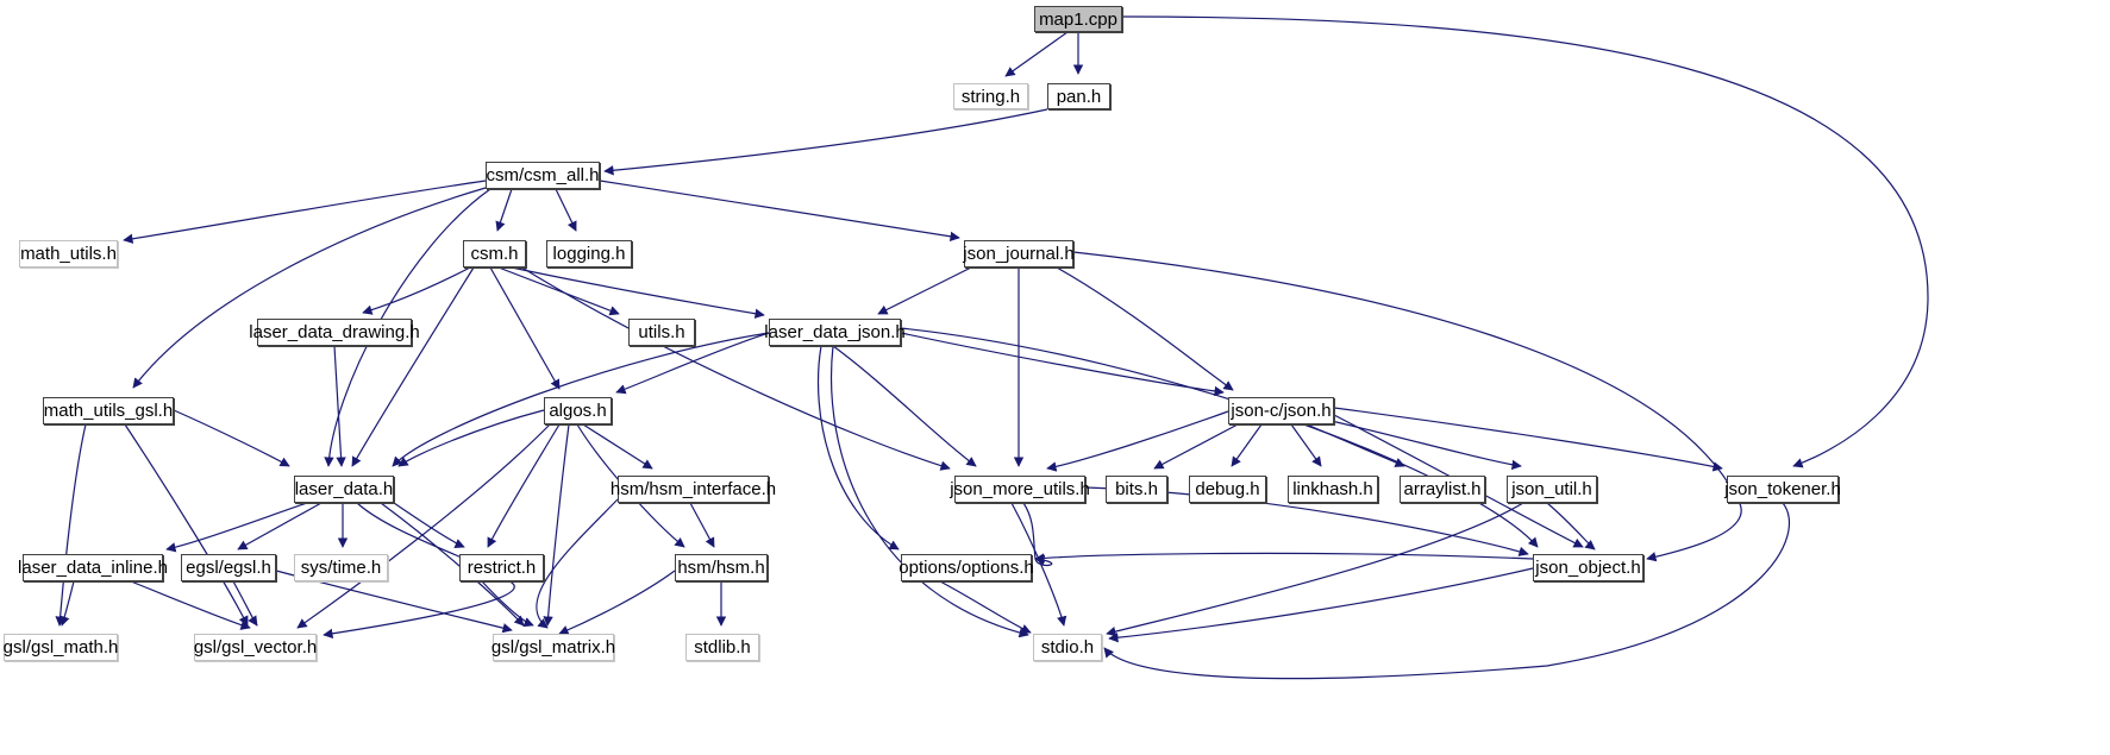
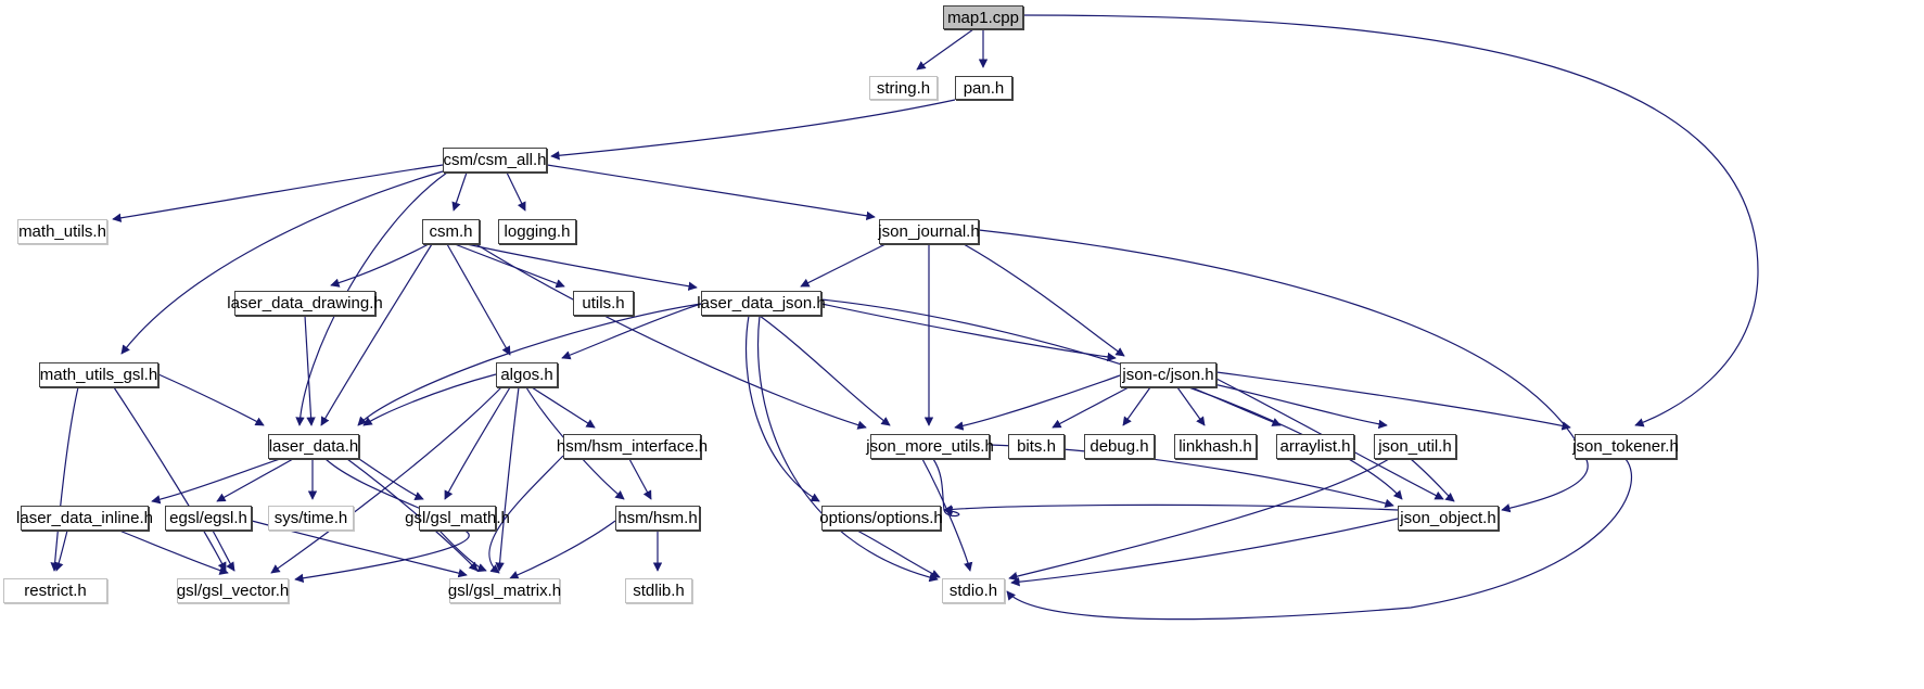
  map1.cpp
  string.h
  pan.h
  csm/csm_all.h
  math_utils.h
  csm.h
  logging.h
  json_journal.h
  laser_data_drawing.h
  utils.h
  laser_data_json.h
  math_utils_gsl.h
  algos.h
  json-c/json.h
  laser_data.h
  hsm/hsm_interface.h
  json_more_utils.h
  bits.h
  debug.h
  linkhash.h
  arraylist.h
  json_util.h
  json_tokener.h
  laser_data_inline.h
  egsl/egsl.h
  sys/time.h
- restrict.h
+ gsl/gsl_math.h
  hsm/hsm.h
  options/options.h
  json_object.h
- gsl/gsl_math.h
+ restrict.h
  gsl/gsl_vector.h
  gsl/gsl_matrix.h
  stdlib.h
  stdio.h
